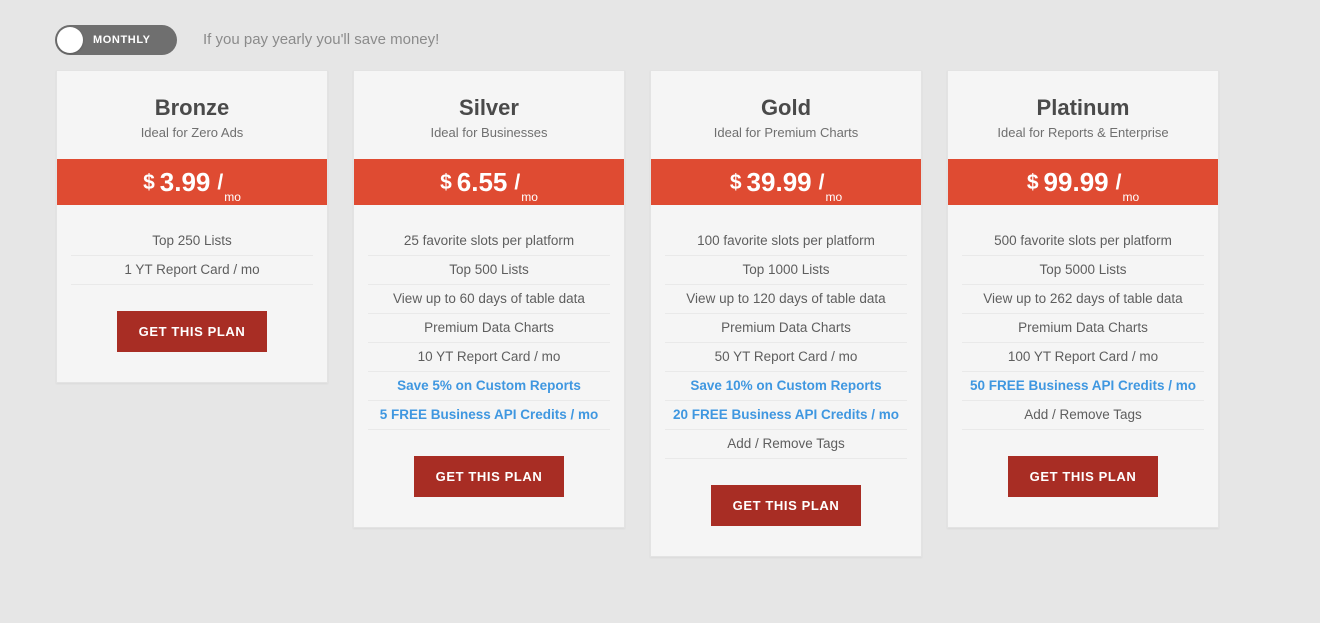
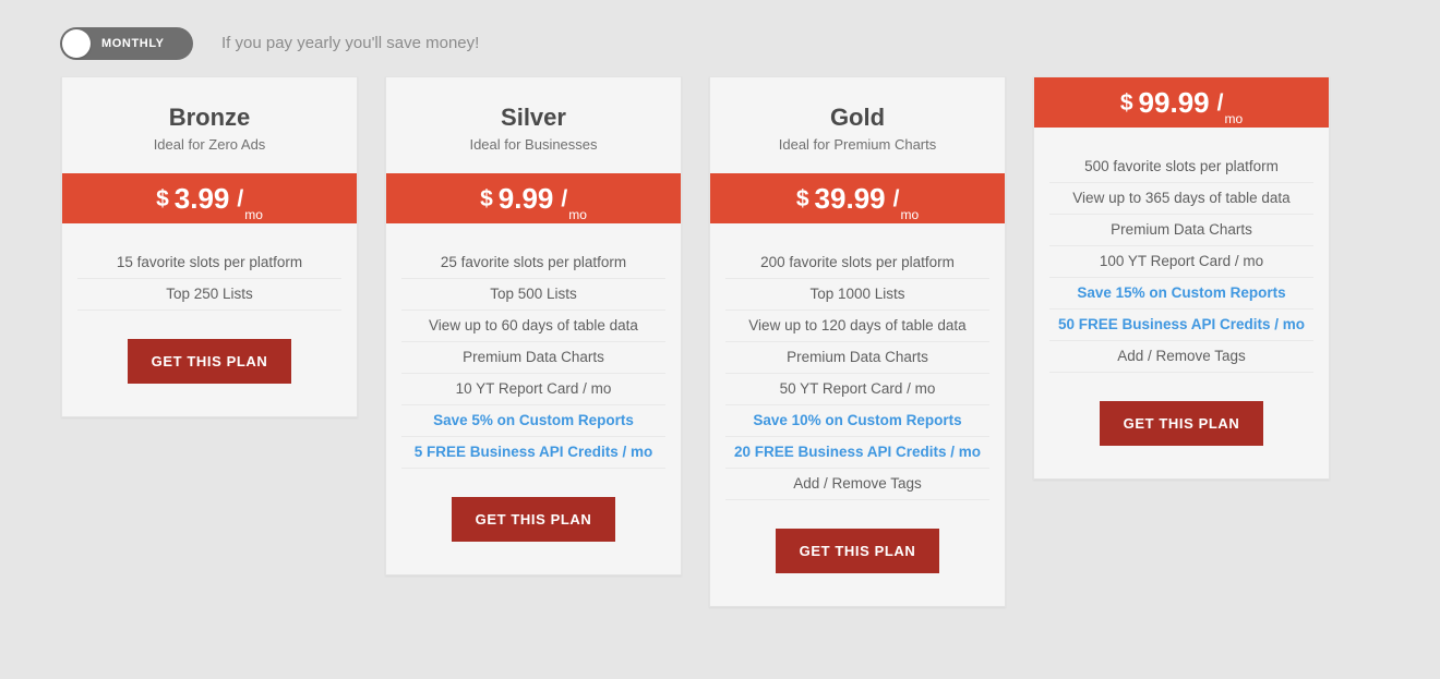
  MONTHLY
  If you pay yearly you'll save money!
  Bronze
  Ideal for Zero Ads
  $
  3.99
  /
  mo
+ 15 favorite slots per platform
  Top 250 Lists
- 1 YT Report Card / mo
  GET THIS PLAN
  Silver
  Ideal for Businesses
  $
- 6.55
+ 9.99
  /
  mo
  25 favorite slots per platform
  Top 500 Lists
  View up to 60 days of table data
  Premium Data Charts
  10 YT Report Card / mo
  Save 5% on Custom Reports
  5 FREE Business API Credits / mo
  GET THIS PLAN
  Gold
  Ideal for Premium Charts
  $
  39.99
  /
  mo
- 100 favorite slots per platform
+ 200 favorite slots per platform
  Top 1000 Lists
  View up to 120 days of table data
  Premium Data Charts
  50 YT Report Card / mo
  Save 10% on Custom Reports
  20 FREE Business API Credits / mo
  Add / Remove Tags
  GET THIS PLAN
- Platinum
- Ideal for Reports & Enterprise
  $
  99.99
  /
  mo
  500 favorite slots per platform
- Top 5000 Lists
- View up to 262 days of table data
+ View up to 365 days of table data
  Premium Data Charts
  100 YT Report Card / mo
+ Save 15% on Custom Reports
  50 FREE Business API Credits / mo
  Add / Remove Tags
  GET THIS PLAN
